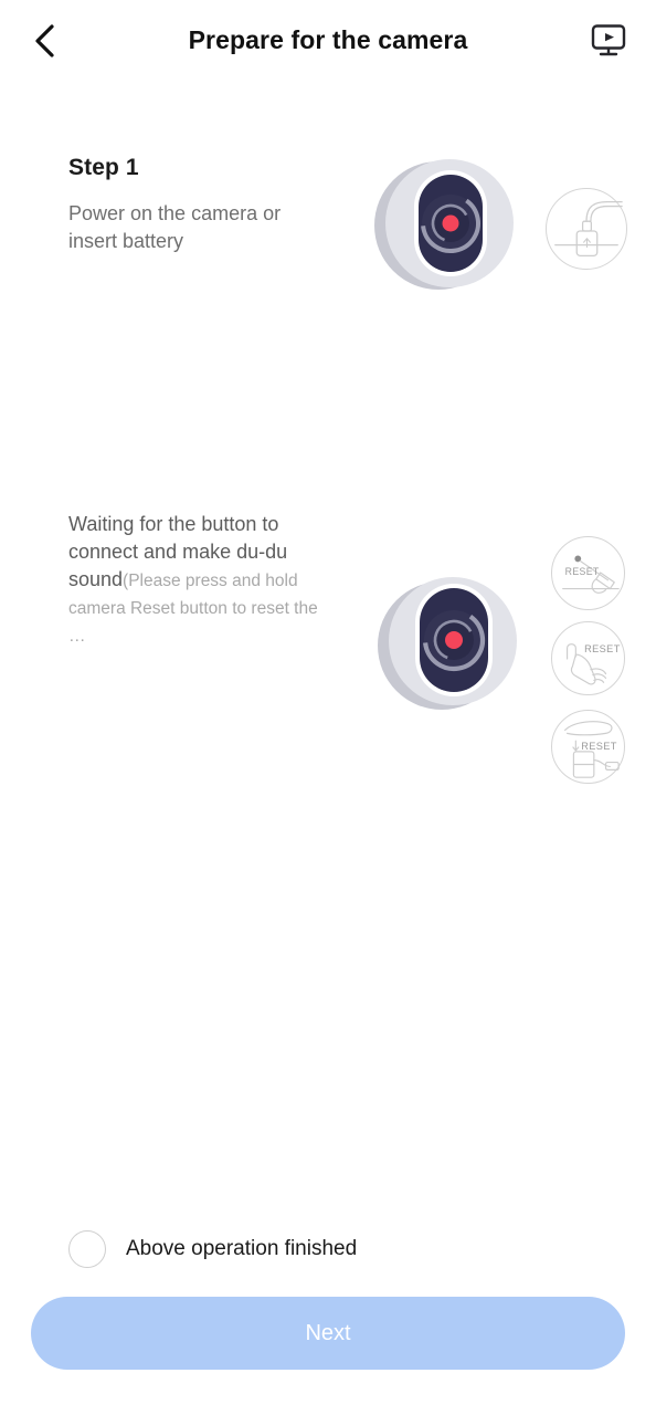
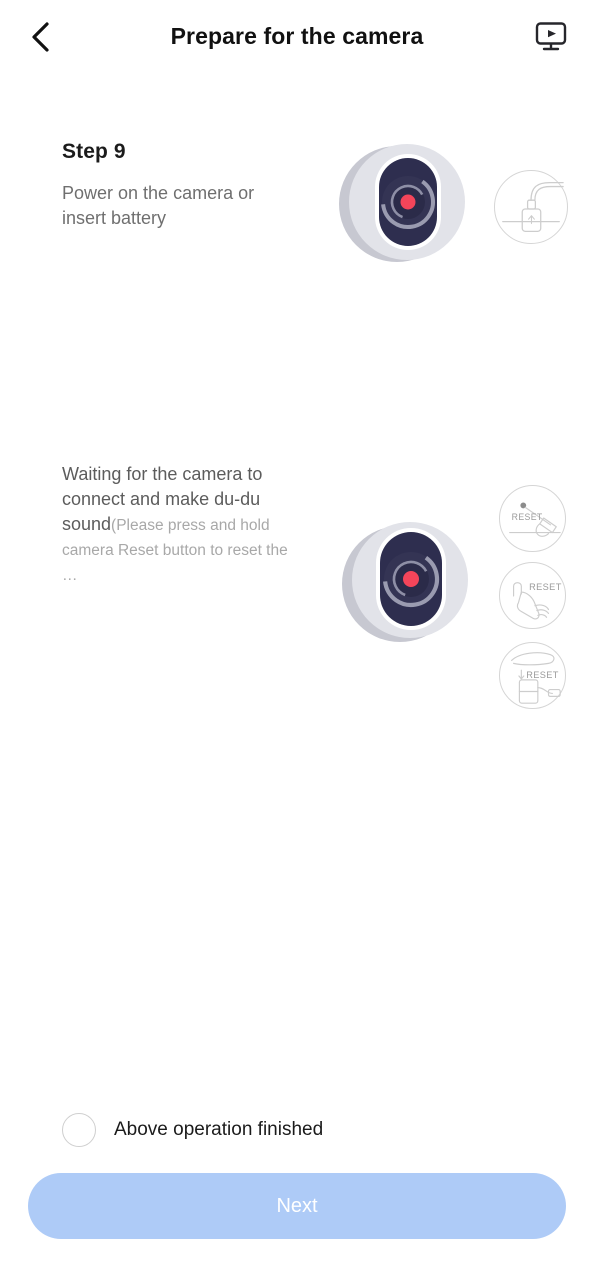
  Prepare for the camera
- Step 1
+ Step 9
  Power on the camera or insert battery
- Waiting for the button to connect and make du-du sound(Please press and hold camera Reset button to reset the …
+ Waiting for the camera to connect and make du-du sound(Please press and hold camera Reset button to reset the …
  RESET
  RESET
  RESET
  Above operation finished
  Next
